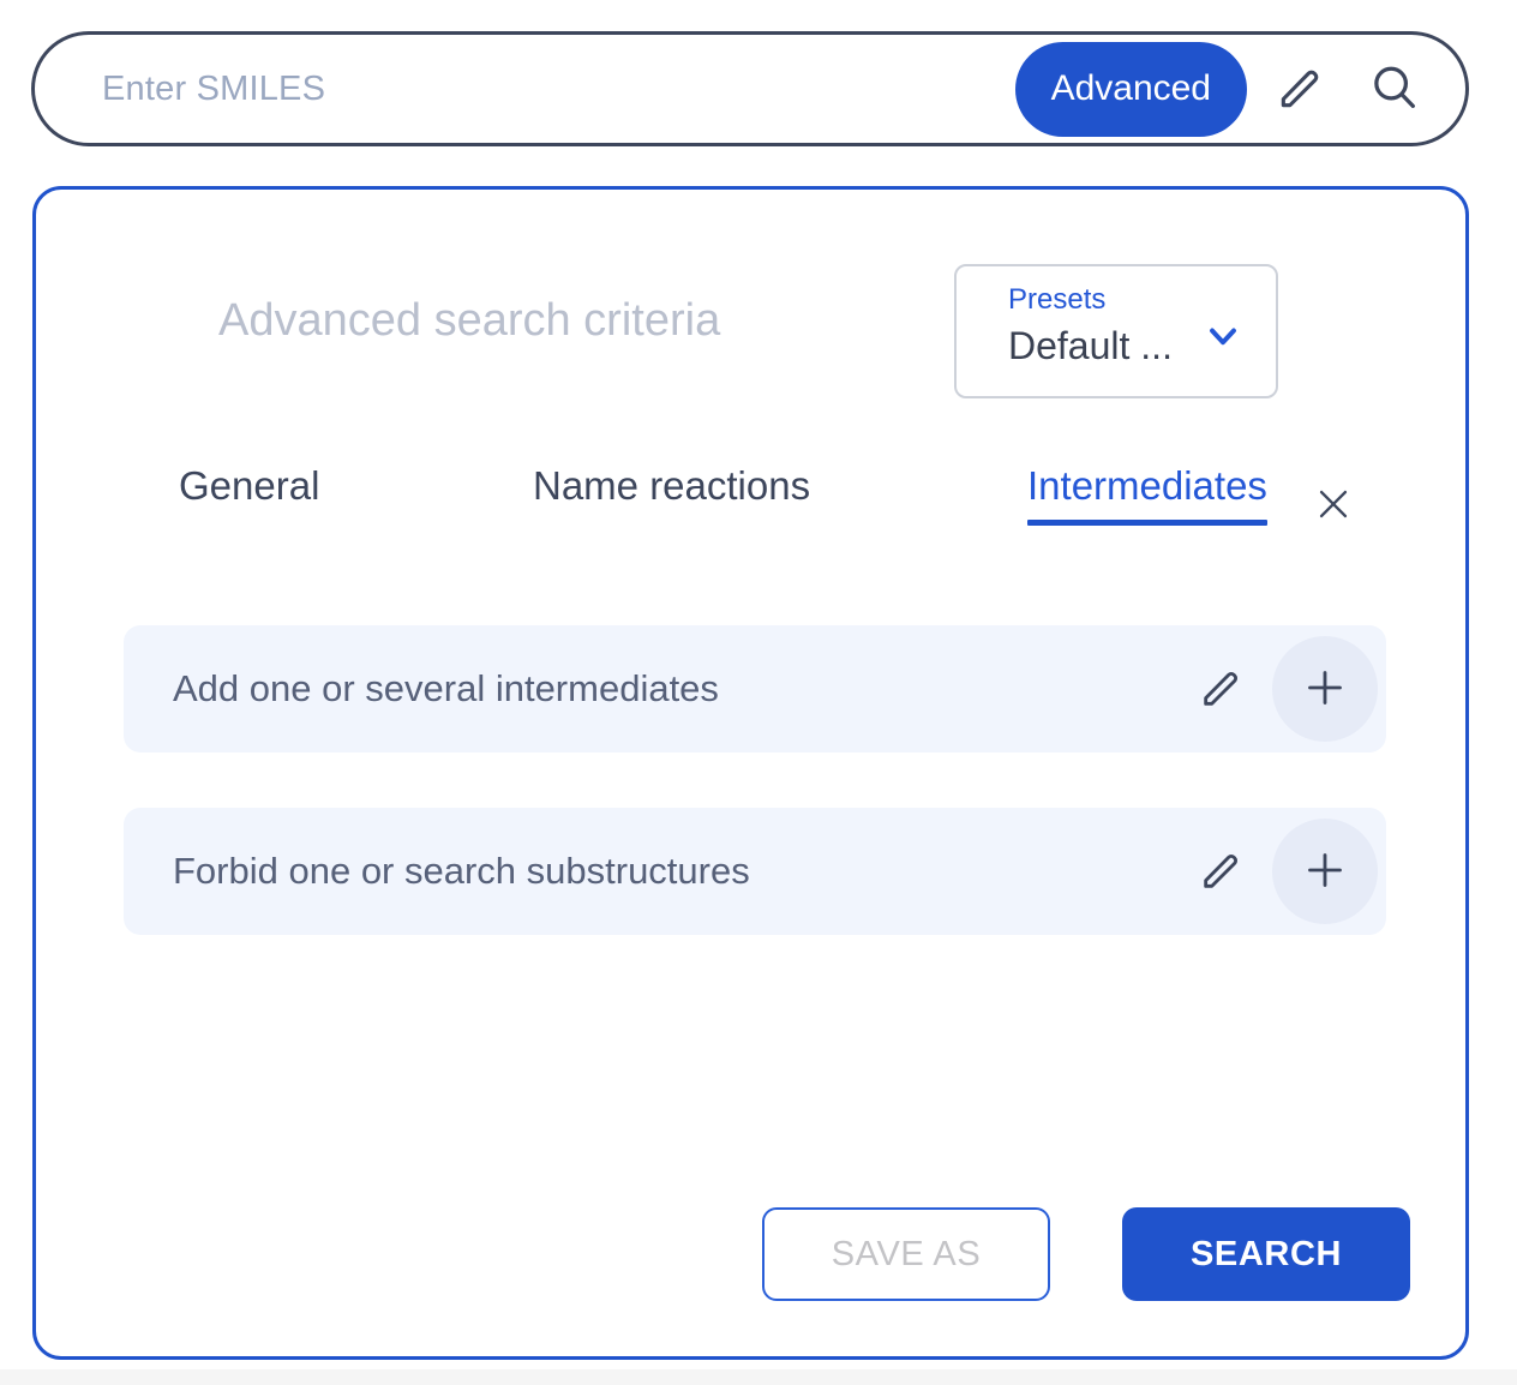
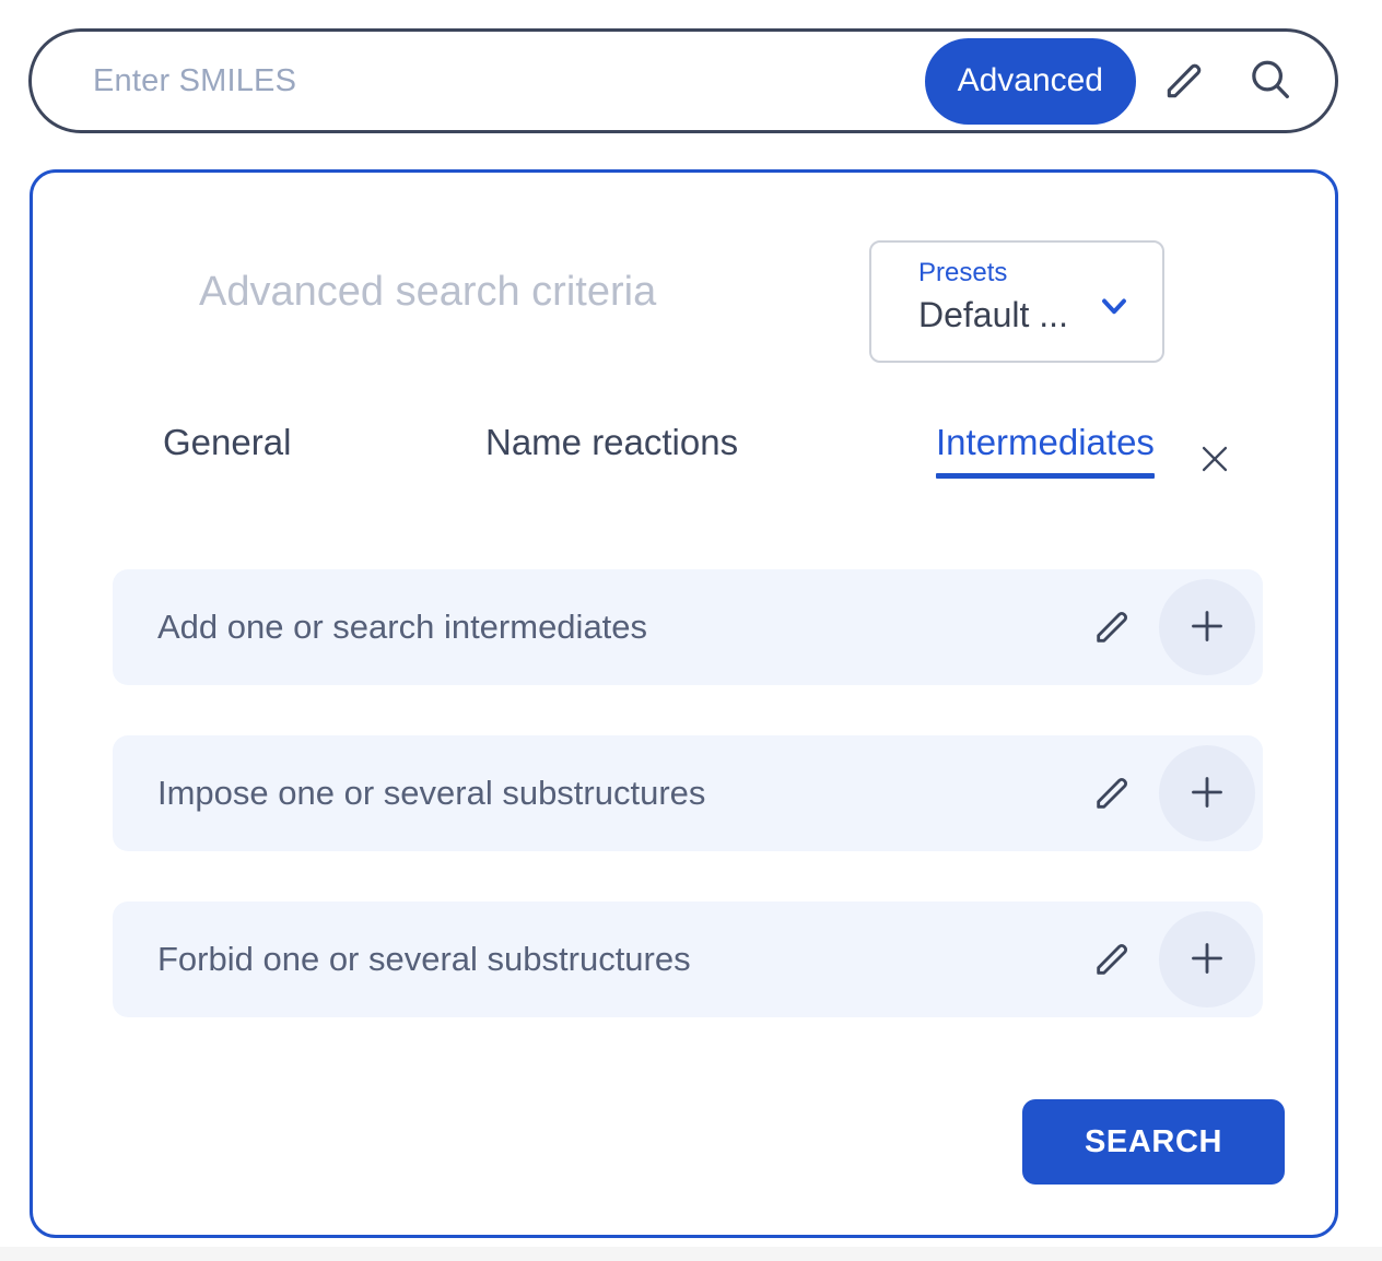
  Enter SMILES
  Advanced
  Advanced search criteria
  Presets
  Default ...
  General
  Name reactions
  Intermediates
- Add one or several intermediates
+ Add one or search intermediates
+ Impose one or several substructures
- Forbid one or search substructures
+ Forbid one or several substructures
- SAVE AS
  SEARCH
